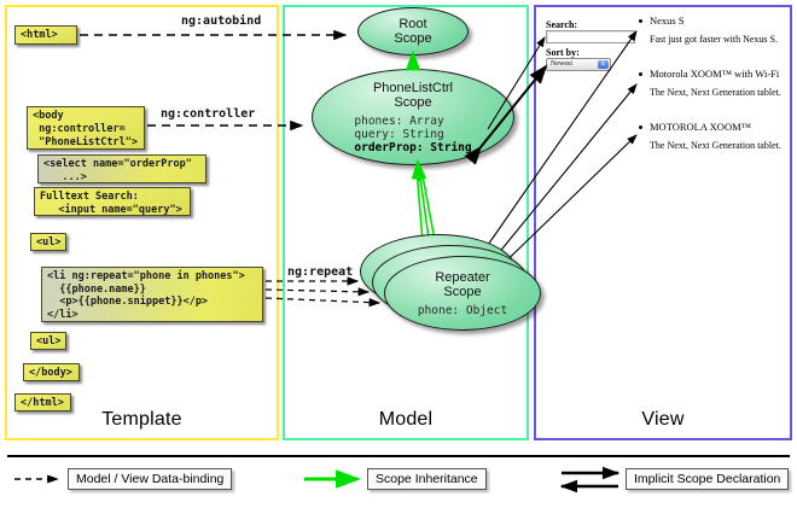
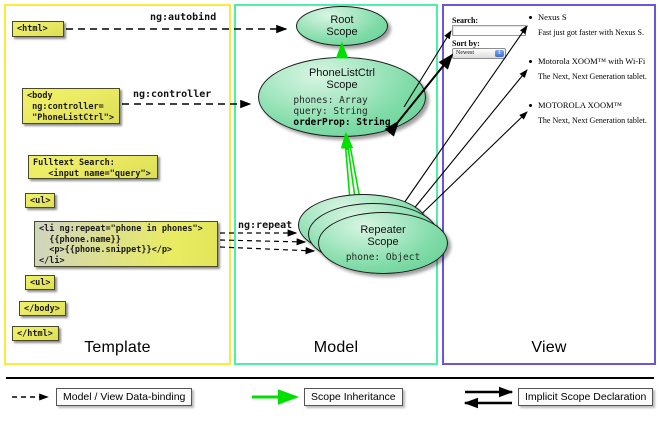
  Template
  Model
  View
  <html>
  <body
  ng:controller=
  "PhoneListCtrl">
- <select name="orderProp"
- ...>
  Fulltext Search:
  <input name="query">
  <ul>
  <li ng:repeat="phone in phones">
  {{phone.name}}
  <p>{{phone.snippet}}</p>
  </li>
  <ul>
  </body>
  </html>
  Root
  Scope
  PhoneListCtrl
  Scope
  phones: Array
  query: String
  orderProp: String
  Repeater
  Scope
  phone: Object
  Search:
  Sort by:
  Nexus S
  Fast just got faster with Nexus S.
  Motorola XOOM™ with Wi-Fi
  The Next, Next Generation tablet.
  MOTOROLA XOOM™
  The Next, Next Generation tablet.
  ng:autobind
  ng:controller
  ng:repeat
  Model / View Data-binding
  Scope Inheritance
  Implicit Scope Declaration
